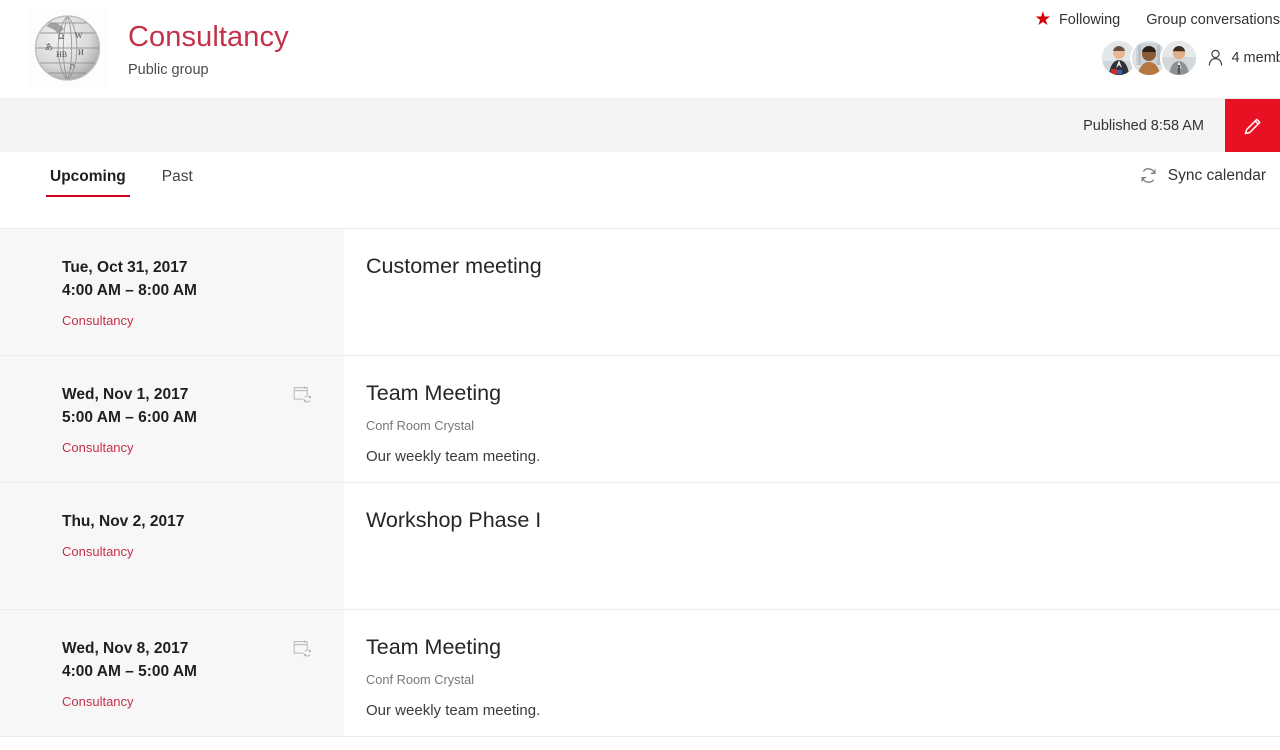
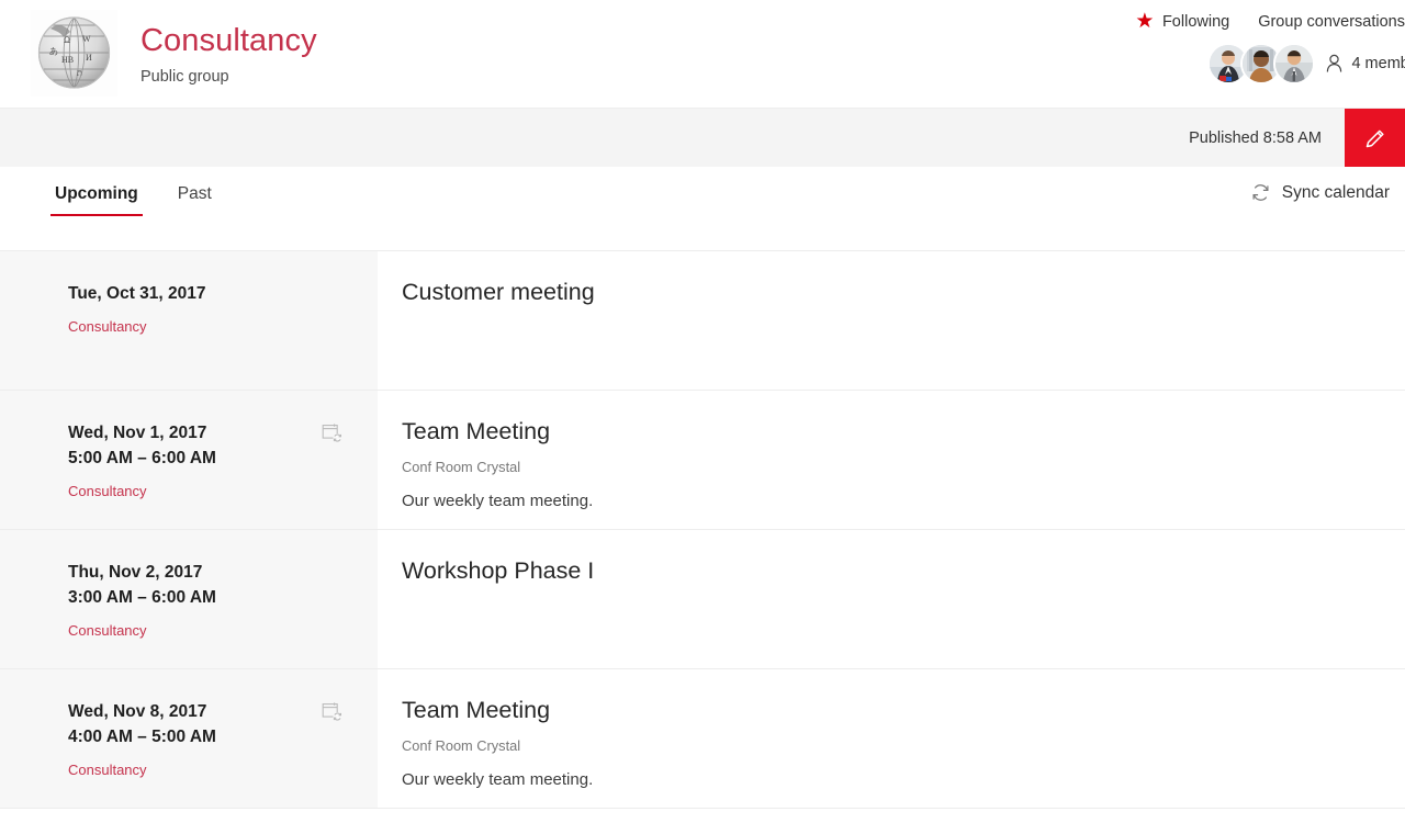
  Ω
  W
  НВ
  И
  あ
  ת
  Consultancy
  Public group
  ★
  Following
  Group conversations
  Published 8:58 AM
  Upcoming
  Past
  Sync calendar
  Tue, Oct 31, 2017
- 4:00 AM – 8:00 AM
  Consultancy
  Customer meeting
  Wed, Nov 1, 2017
  5:00 AM – 6:00 AM
  Consultancy
  Team Meeting
  Conf Room Crystal
  Our weekly team meeting.
  Thu, Nov 2, 2017
+ 3:00 AM – 6:00 AM
  Consultancy
  Workshop Phase I
  Wed, Nov 8, 2017
  4:00 AM – 5:00 AM
  Consultancy
  Team Meeting
  Conf Room Crystal
  Our weekly team meeting.
